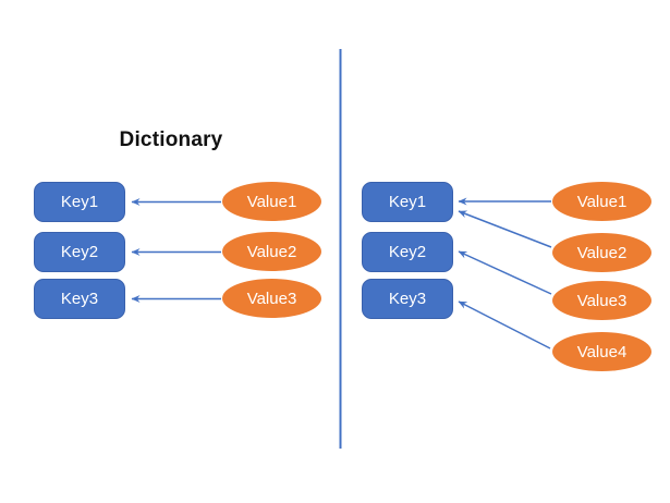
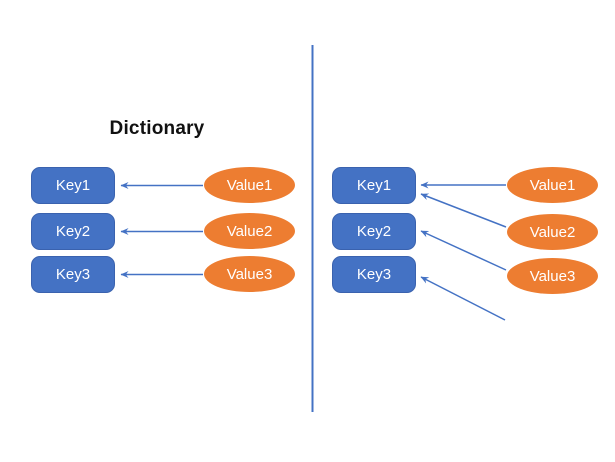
  Dictionary
  Key1
  Key2
  Key3
  Value1
  Value2
  Value3
  Key1
  Key2
  Key3
  Value1
  Value2
  Value3
- Value4
